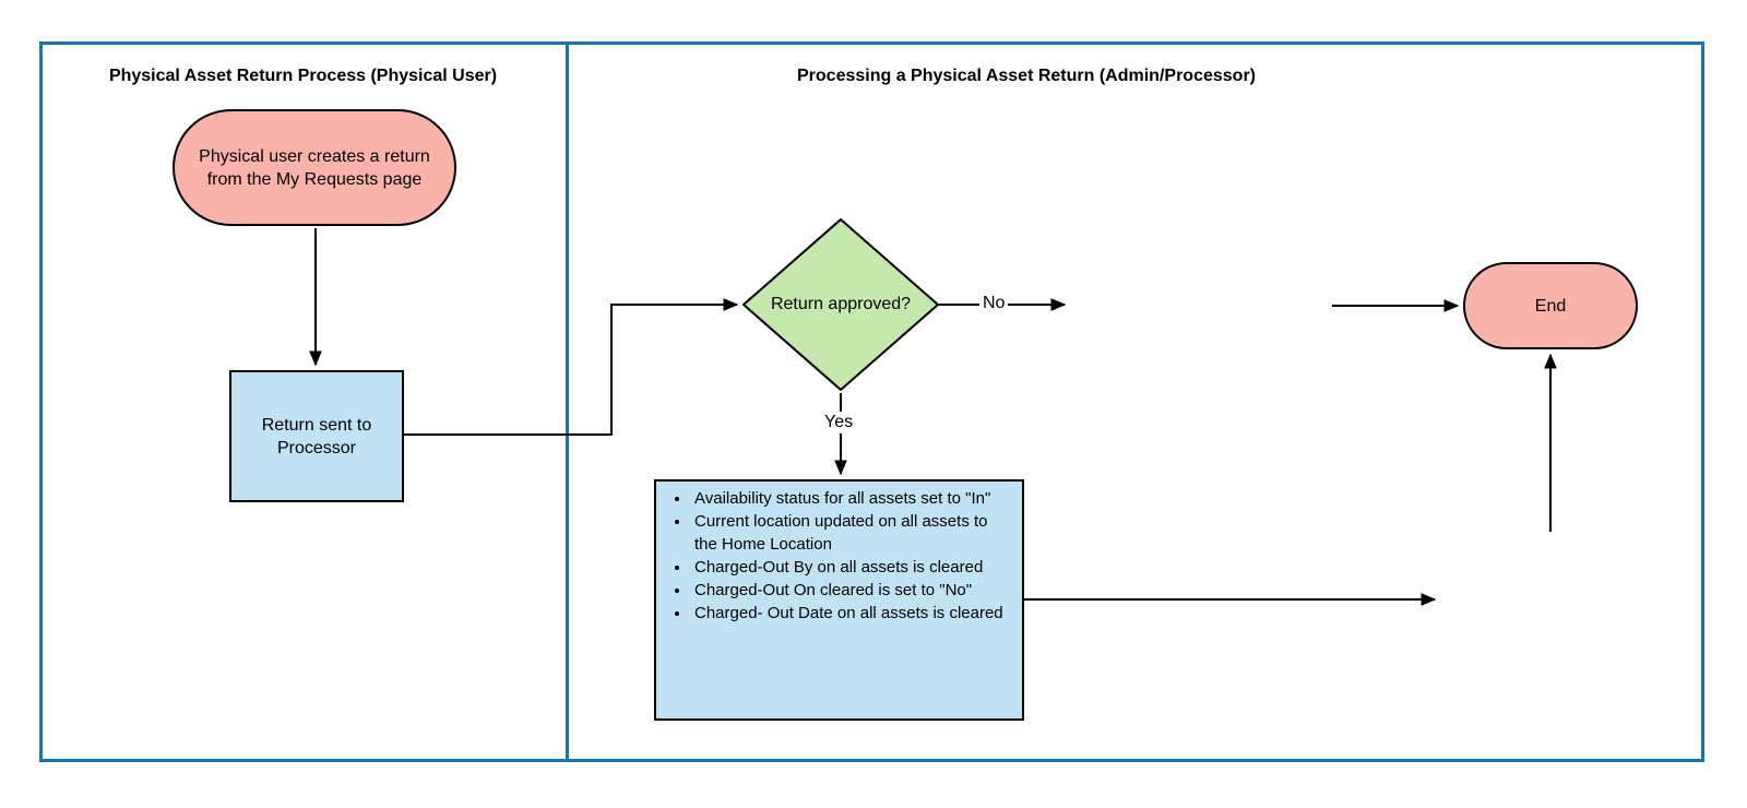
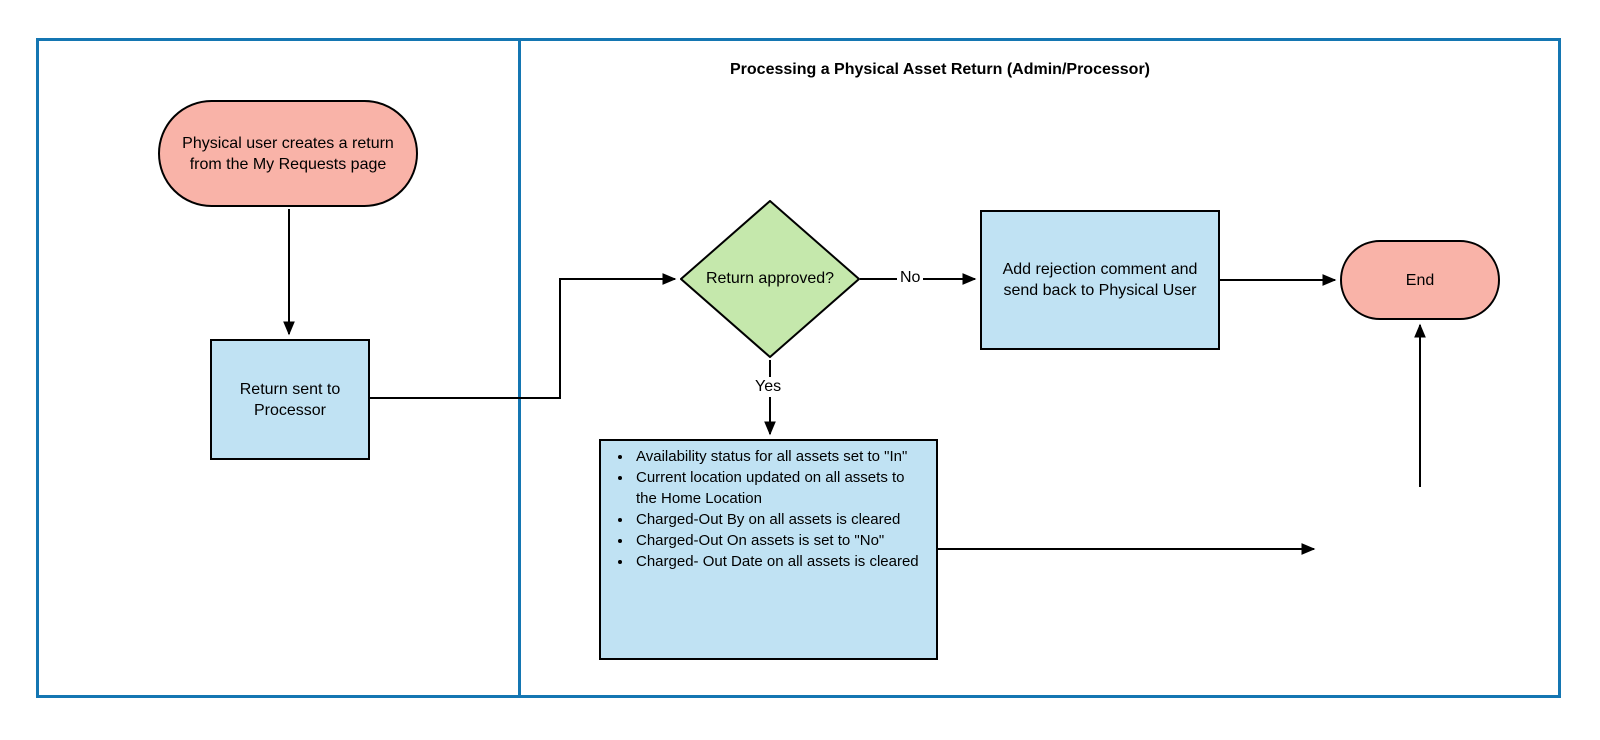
- Physical Asset Return Process (Physical User)
  Processing a Physical Asset Return (Admin/Process
  Physical user creates a return from the My Requests page
  Return sent to Processor
  Return approved?
+ Add rejection comment and send back to Physical User
  End
  Availability status for all assets set to "In"
  Current location updated on all assets to the Home Location
  Charged-Out By on all assets is cleared
- Charged-Out On cleared is set to "No"
+ Charged-Out On assets is set to "No"
  Charged- Out Date on all assets is cleared
  No
  Yes
